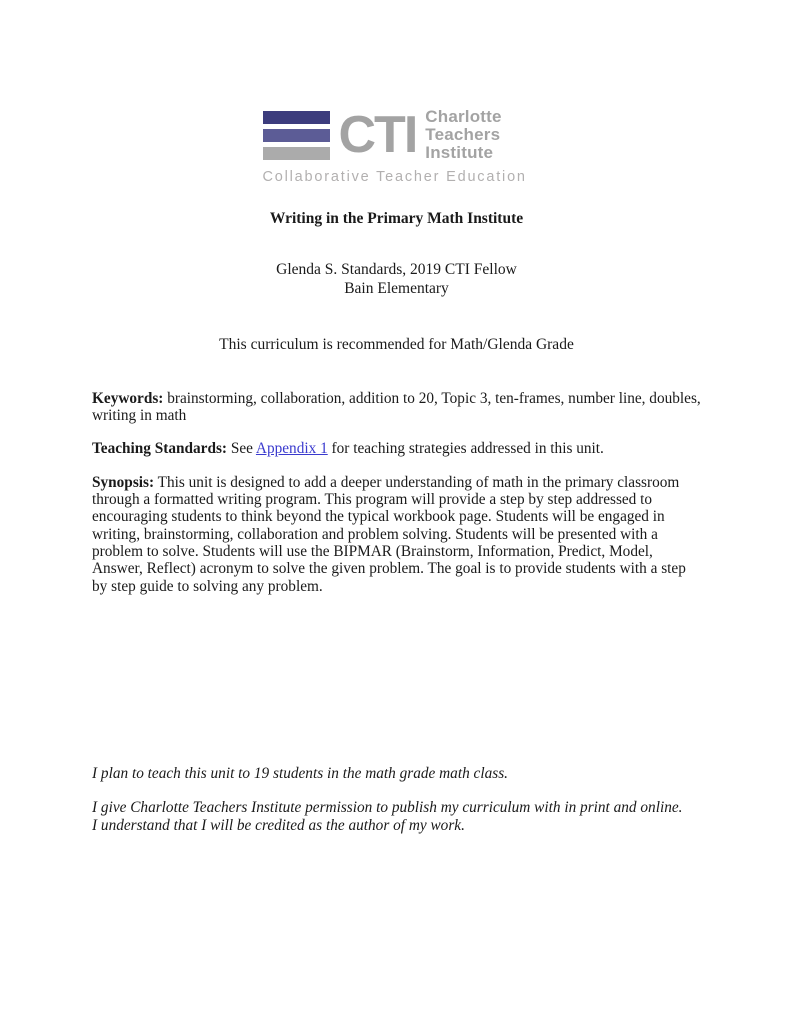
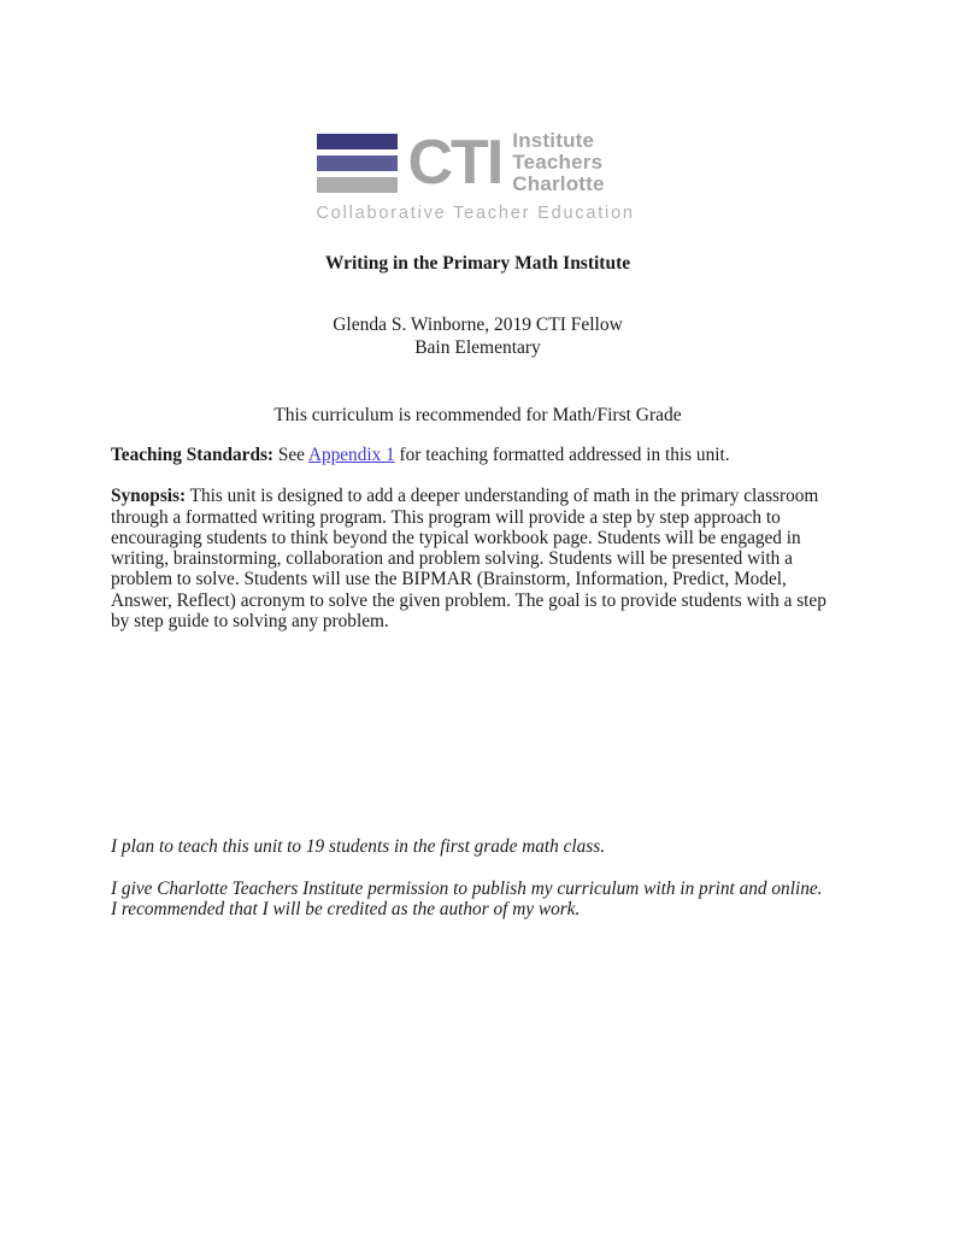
  CTI
- Charlotte
+ Institute
  Teachers
- Institute
+ Charlotte
  Collaborative Teacher Education
  Writing in the Primary Math Institute
- Glenda S. Standards, 2019 CTI Fellow
+ Glenda S. Winborne, 2019 CTI Fellow
  Bain Elementary
- This curriculum is recommended for Math/Glenda Grade
+ This curriculum is recommended for Math/First Grade
- Keywords: brainstorming, collaboration, addition to 20, Topic 3, ten-frames, number line, doubles, writing in math
- Teaching Standards: See Appendix 1 for teaching strategies addressed in this unit.
+ Teaching Standards: See Appendix 1 for teaching formatted addressed in this unit.
- Synopsis: This unit is designed to add a deeper understanding of math in the primary classroom through a formatted writing program. This program will provide a step by step addressed to encouraging students to think beyond the typical workbook page. Students will be engaged in writing, brainstorming, collaboration and problem solving. Students will be presented with a problem to solve. Students will use the BIPMAR (Brainstorm, Information, Predict, Model, Answer, Reflect) acronym to solve the given problem. The goal is to provide students with a step by step guide to solving any problem.
+ Synopsis: This unit is designed to add a deeper understanding of math in the primary classroom through a formatted writing program. This program will provide a step by step approach to encouraging students to think beyond the typical workbook page. Students will be engaged in writing, brainstorming, collaboration and problem solving. Students will be presented with a problem to solve. Students will use the BIPMAR (Brainstorm, Information, Predict, Model, Answer, Reflect) acronym to solve the given problem. The goal is to provide students with a step by step guide to solving any problem.
- I plan to teach this unit to 19 students in the math grade math class.
+ I plan to teach this unit to 19 students in the first grade math class.
  I give Charlotte Teachers Institute permission to publish my curriculum with in print and online.
- I understand that I will be credited as the author of my work.
+ I recommended that I will be credited as the author of my work.
